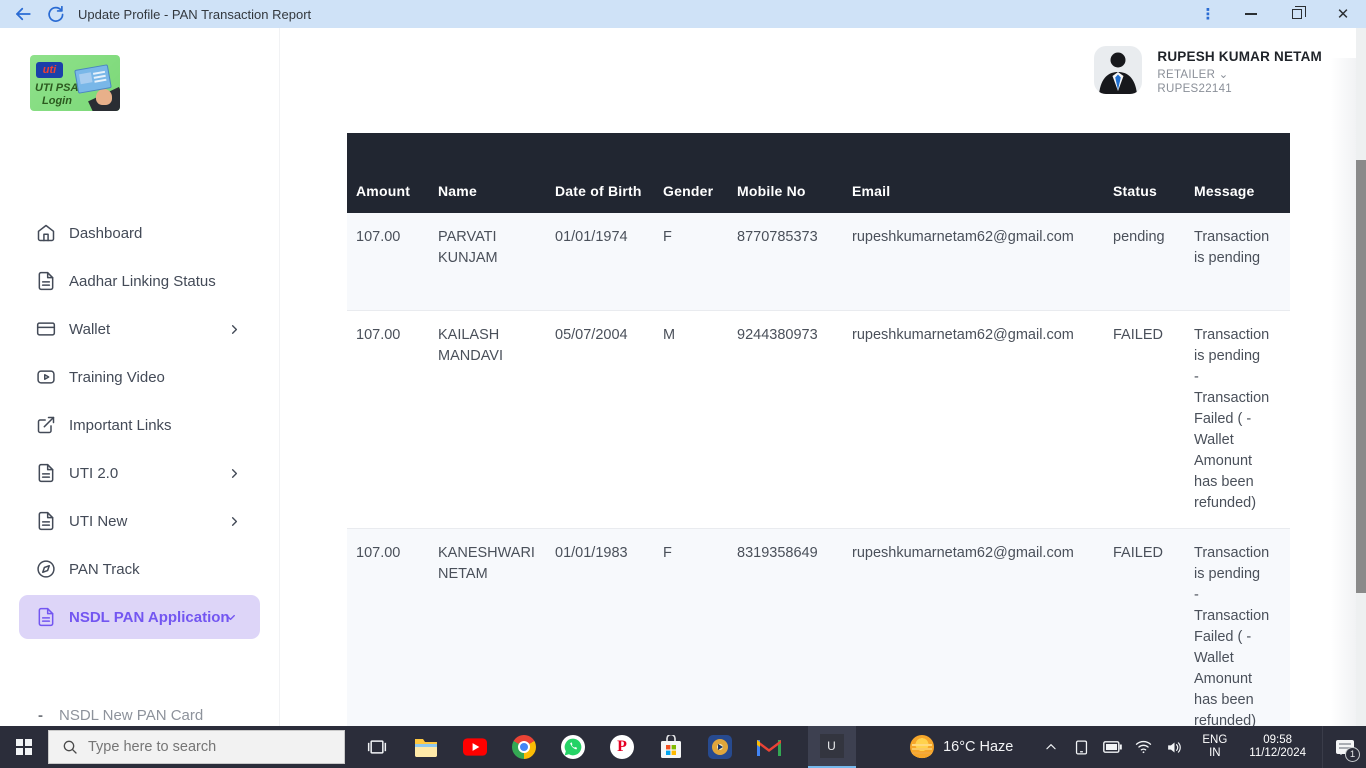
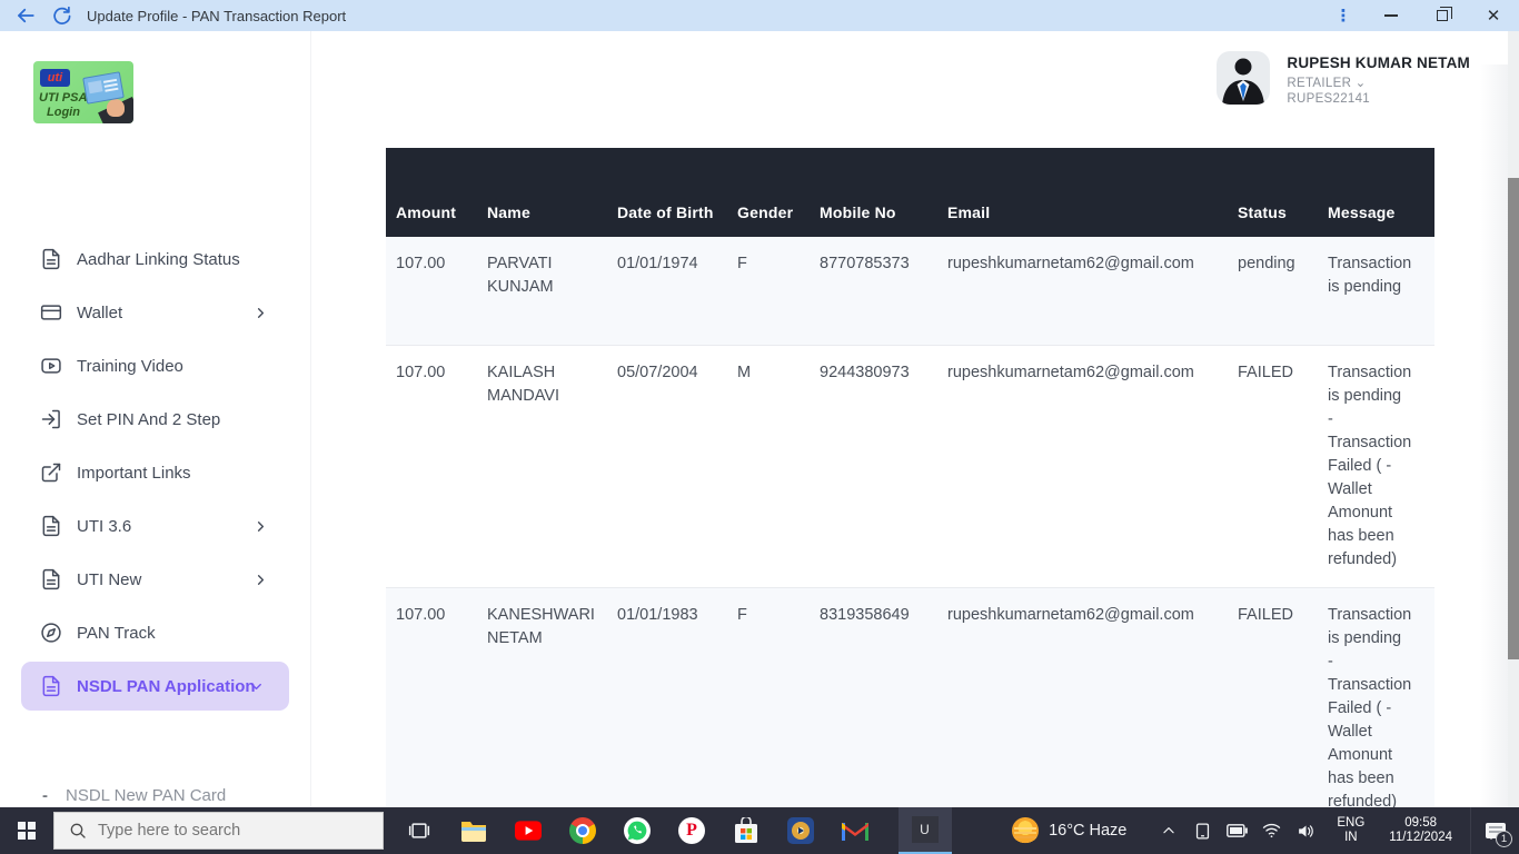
  Update Profile - PAN Transaction Report
  ⋮
  ✕
  uti
  UTI PSA
  Login
- Dashboard
  Aadhar Linking Status
  Wallet
  Training Video
+ Set PIN And 2 Step
  Important Links
- UTI 2.0
+ UTI 3.6
  UTI New
  PAN Track
  NSDL PAN Application
  -
  NSDL New PAN Card
  RUPESH KUMAR NETAM
  RETAILER ⌄
  RUPES22141
  Amount	Name	Date of Birth	Gender	Mobile No	Email	Status	Message
  107.00	PARVATI KUNJAM	01/01/1974	F	8770785373	rupeshkumarnetam62@gmail.com	pending	Transaction is pending
  107.00	KAILASH MANDAVI	05/07/2004	M	9244380973	rupeshkumarnetam62@gmail.com	FAILED	Transaction is pending - Transaction Failed ( - Wallet Amonunt has been refunded)
  107.00	KANESHWARI NETAM	01/01/1983	F	8319358649	rupeshkumarnetam62@gmail.com	FAILED	Transaction is pending - Transaction Failed ( - Wallet Amonunt has been refunded)
  Type here to search
  P
  U
  16°C Haze
  ENG
  IN
  09:58
  11/12/2024
  1
